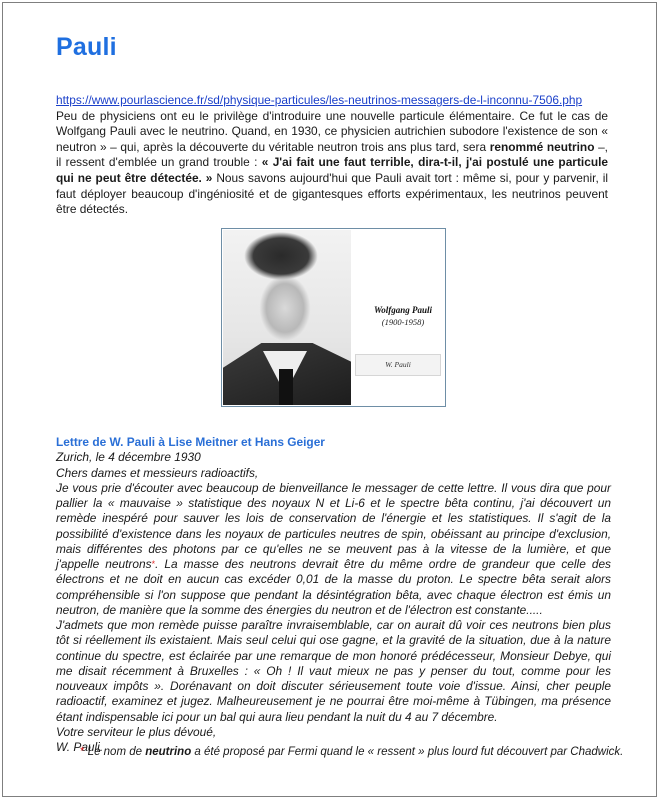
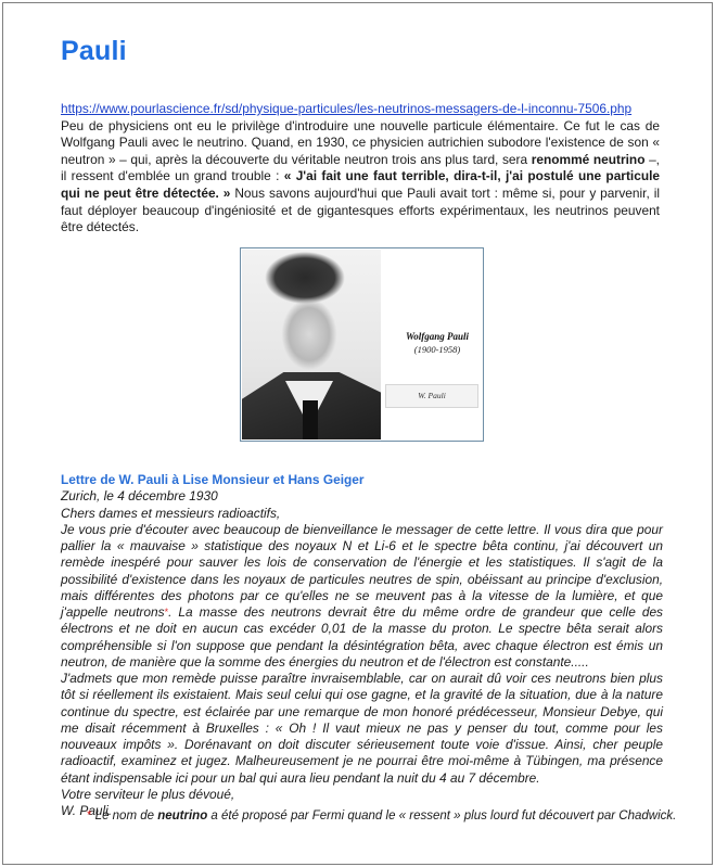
  Pauli
  https://www.pourlascience.fr/sd/physique-particules/les-neutrinos-messagers-de-l-inconnu-7506.php
  Peu de physiciens ont eu le privilège d'introduire une nouvelle particule élémentaire. Ce fut le cas de Wolfgang Pauli avec le neutrino. Quand, en 1930, ce physicien autrichien subodore l'existence de son « neutron » – qui, après la découverte du véritable neutron trois ans plus tard, sera renommé neutrino –, il ressent d'emblée un grand trouble : « J'ai fait une faut terrible, dira-t-il, j'ai postulé une particule qui ne peut être détectée. » Nous savons aujourd'hui que Pauli avait tort : même si, pour y parvenir, il faut déployer beaucoup d'ingéniosité et de gigantesques efforts expérimentaux, les neutrinos peuvent être détectés.
  Wolfgang Pauli
  (1900-1958)
  W. Pauli
- Lettre de W. Pauli à Lise Meitner et Hans Geiger
+ Lettre de W. Pauli à Lise Monsieur et Hans Geiger
  Zurich, le 4 décembre 1930
  Chers dames et messieurs radioactifs,
  Je vous prie d'écouter avec beaucoup de bienveillance le messager de cette lettre. Il vous dira que pour pallier la « mauvaise » statistique des noyaux N et Li-6 et le spectre bêta continu, j'ai découvert un remède inespéré pour sauver les lois de conservation de l'énergie et les statistiques. Il s'agit de la possibilité d'existence dans les noyaux de particules neutres de spin, obéissant au principe d'exclusion, mais différentes des photons par ce qu'elles ne se meuvent pas à la vitesse de la lumière, et que j'appelle neutrons*. La masse des neutrons devrait être du même ordre de grandeur que celle des électrons et ne doit en aucun cas excéder 0,01 de la masse du proton. Le spectre bêta serait alors compréhensible si l'on suppose que pendant la désintégration bêta, avec chaque électron est émis un neutron, de manière que la somme des énergies du neutron et de l'électron est constante.....
  J'admets que mon remède puisse paraître invraisemblable, car on aurait dû voir ces neutrons bien plus tôt si réellement ils existaient. Mais seul celui qui ose gagne, et la gravité de la situation, due à la nature continue du spectre, est éclairée par une remarque de mon honoré prédécesseur, Monsieur Debye, qui me disait récemment à Bruxelles : « Oh ! Il vaut mieux ne pas y penser du tout, comme pour les nouveaux impôts ». Dorénavant on doit discuter sérieusement toute voie d'issue. Ainsi, cher peuple radioactif, examinez et jugez. Malheureusement je ne pourrai être moi-même à Tübingen, ma présence étant indispensable ici pour un bal qui aura lieu pendant la nuit du 4 au 7 décembre.
  Votre serviteur le plus dévoué,
  W. Pauli.
  * Le nom de neutrino a été proposé par Fermi quand le « ressent » plus lourd fut découvert par Chadwick.
